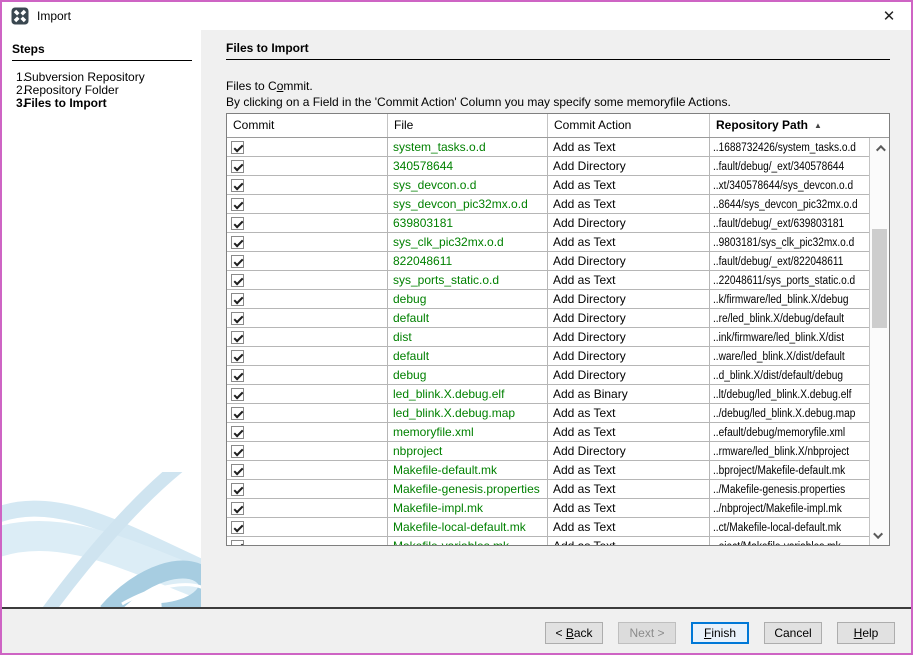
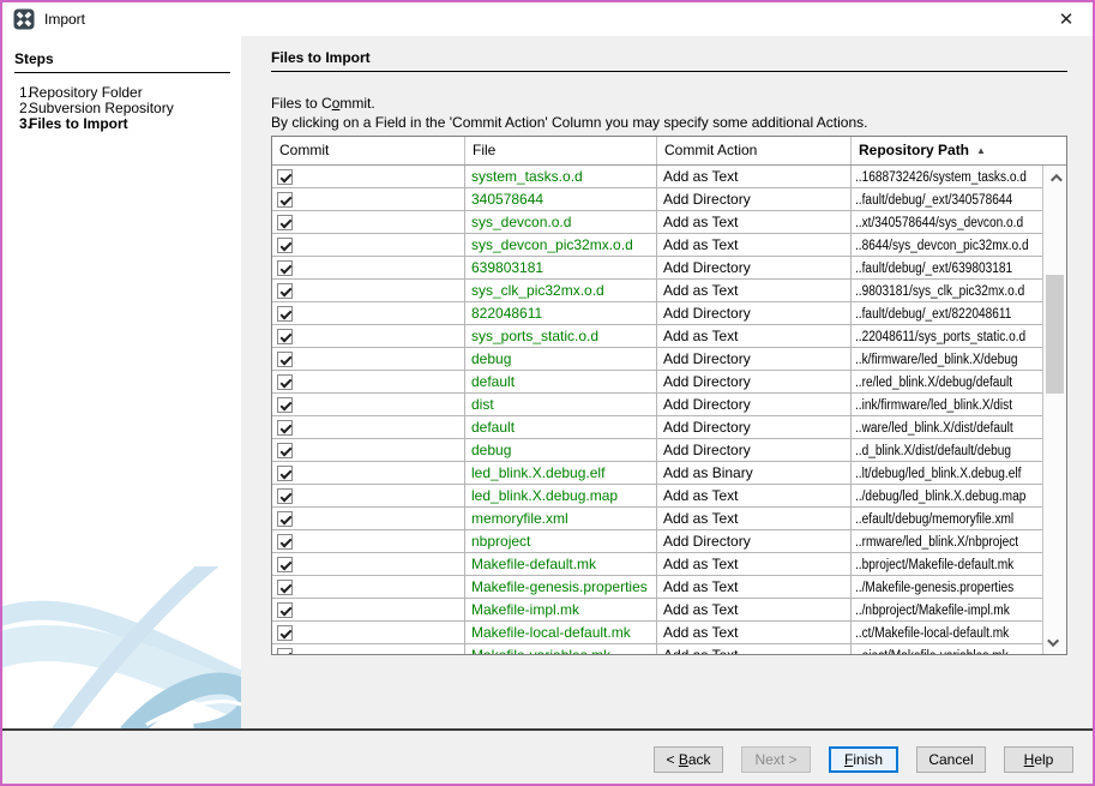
  Import
  ✕
  Steps
  1.
- Subversion Repository
+ Repository Folder
  2.
- Repository Folder
+ Subversion Repository
  3.
  Files to Import
  Files to Import
  Files to Commit.
- By clicking on a Field in the 'Commit Action' Column you may specify some memoryfile Actions.
+ By clicking on a Field in the 'Commit Action' Column you may specify some additional Actions.
  Commit
  File
  Commit Action
  Repository Path ▲
  system_tasks.o.d
  Add as Text
  ..1688732426/system_tasks.o.d
  340578644
  Add Directory
  ..fault/debug/_ext/340578644
  sys_devcon.o.d
  Add as Text
  ..xt/340578644/sys_devcon.o.d
  sys_devcon_pic32mx.o.d
  Add as Text
  ..8644/sys_devcon_pic32mx.o.d
  639803181
  Add Directory
  ..fault/debug/_ext/639803181
  sys_clk_pic32mx.o.d
  Add as Text
  ..9803181/sys_clk_pic32mx.o.d
  822048611
  Add Directory
  ..fault/debug/_ext/822048611
  sys_ports_static.o.d
  Add as Text
  ..22048611/sys_ports_static.o.d
  debug
  Add Directory
  ..k/firmware/led_blink.X/debug
  default
  Add Directory
  ..re/led_blink.X/debug/default
  dist
  Add Directory
  ..ink/firmware/led_blink.X/dist
  default
  Add Directory
  ..ware/led_blink.X/dist/default
  debug
  Add Directory
  ..d_blink.X/dist/default/debug
  led_blink.X.debug.elf
  Add as Binary
  ..lt/debug/led_blink.X.debug.elf
  led_blink.X.debug.map
  Add as Text
  ../debug/led_blink.X.debug.map
  memoryfile.xml
  Add as Text
  ..efault/debug/memoryfile.xml
  nbproject
  Add Directory
  ..rmware/led_blink.X/nbproject
  Makefile-default.mk
  Add as Text
  ..bproject/Makefile-default.mk
  Makefile-genesis.properties
  Add as Text
  ../Makefile-genesis.properties
  Makefile-impl.mk
  Add as Text
  ../nbproject/Makefile-impl.mk
  Makefile-local-default.mk
  Add as Text
  ..ct/Makefile-local-default.mk
  < Back
  Next >
  Finish
  Cancel
  Help
